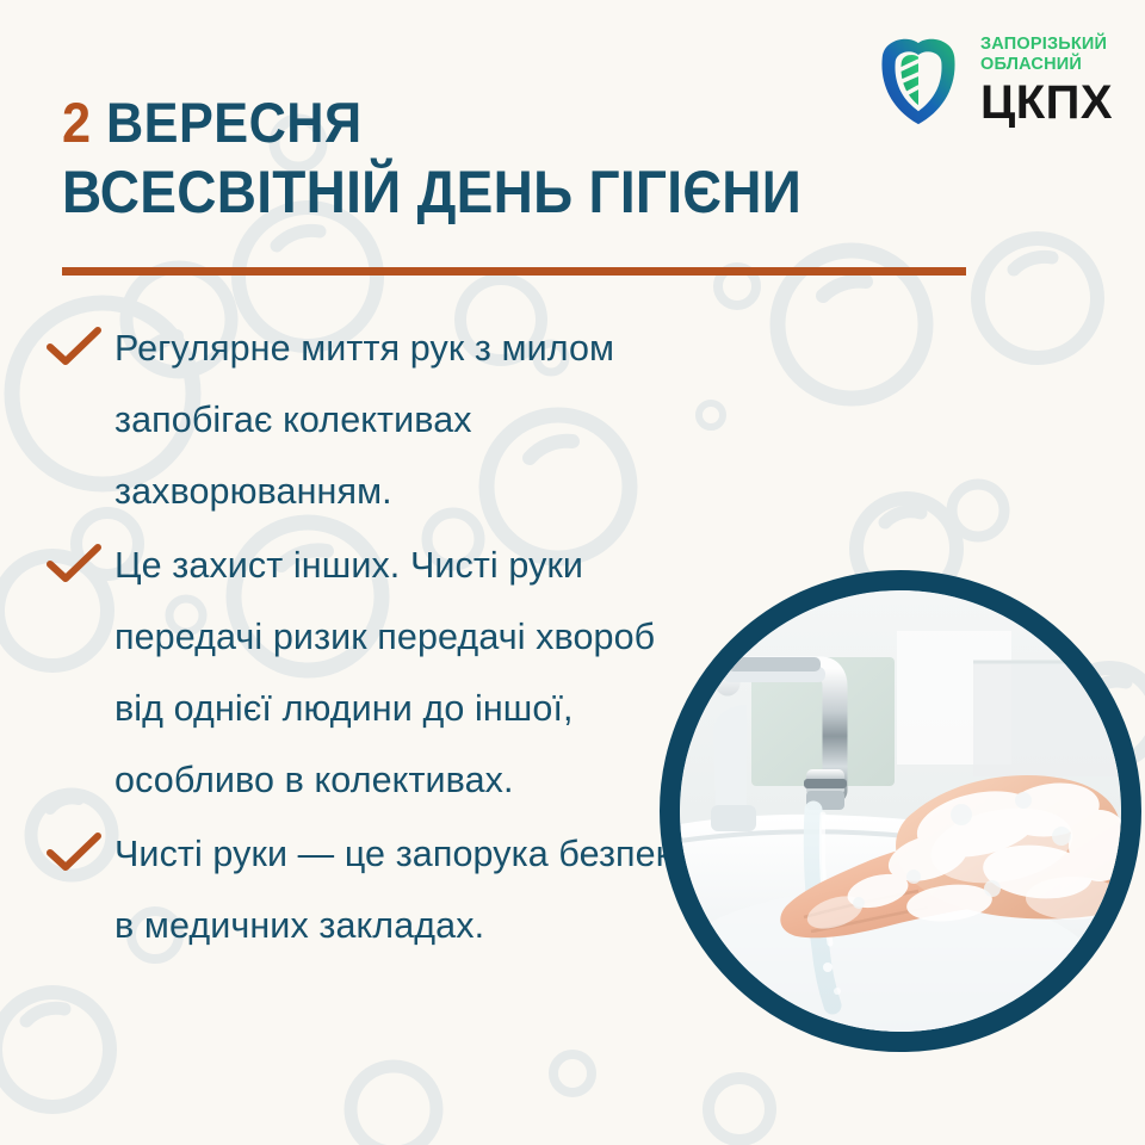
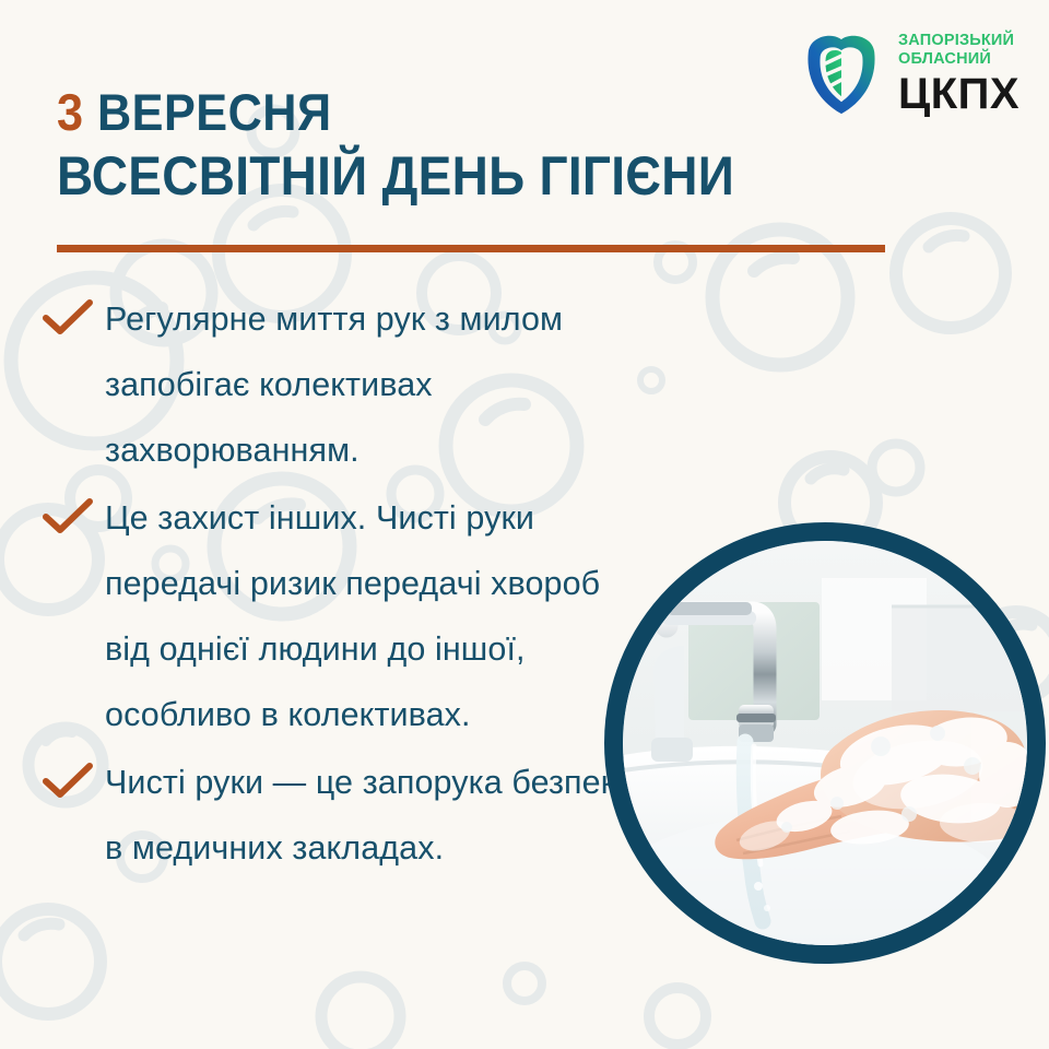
  ЗАПОРІЗЬКИЙ
  ОБЛАСНИЙ
  ЦКПХ
- 2 ВЕРЕСНЯ
+ 3 ВЕРЕСНЯ
  ВСЕСВІТНІЙ ДЕНЬ ГІГІЄНИ
  Регулярне миття рук з милом запобігає колективах захворюванням.
  Це захист інших. Чисті руки передачі ризик передачі хвороб від однієї людини до іншої, особливо в колективах.
  Чисті руки — це запорука безпе в медичних закладах.
